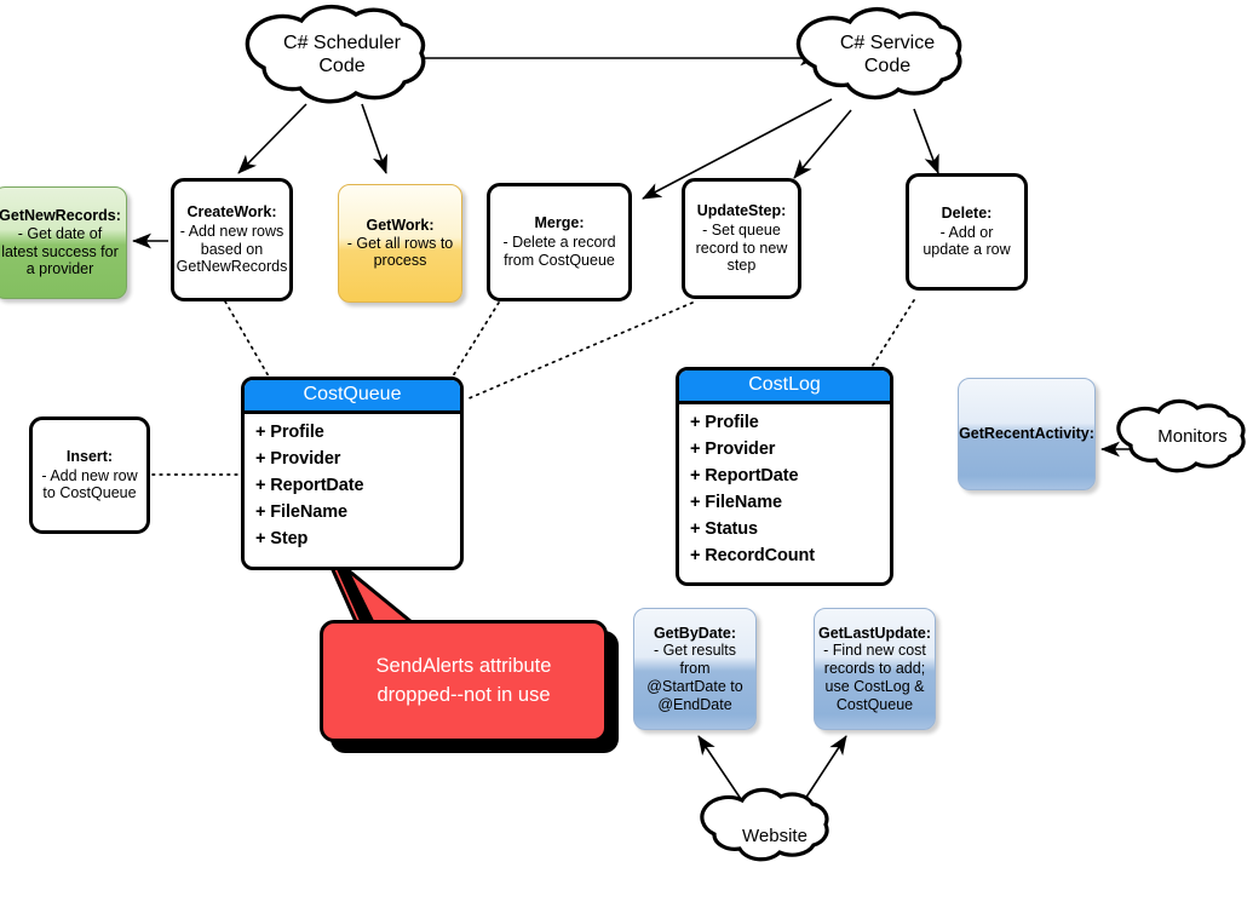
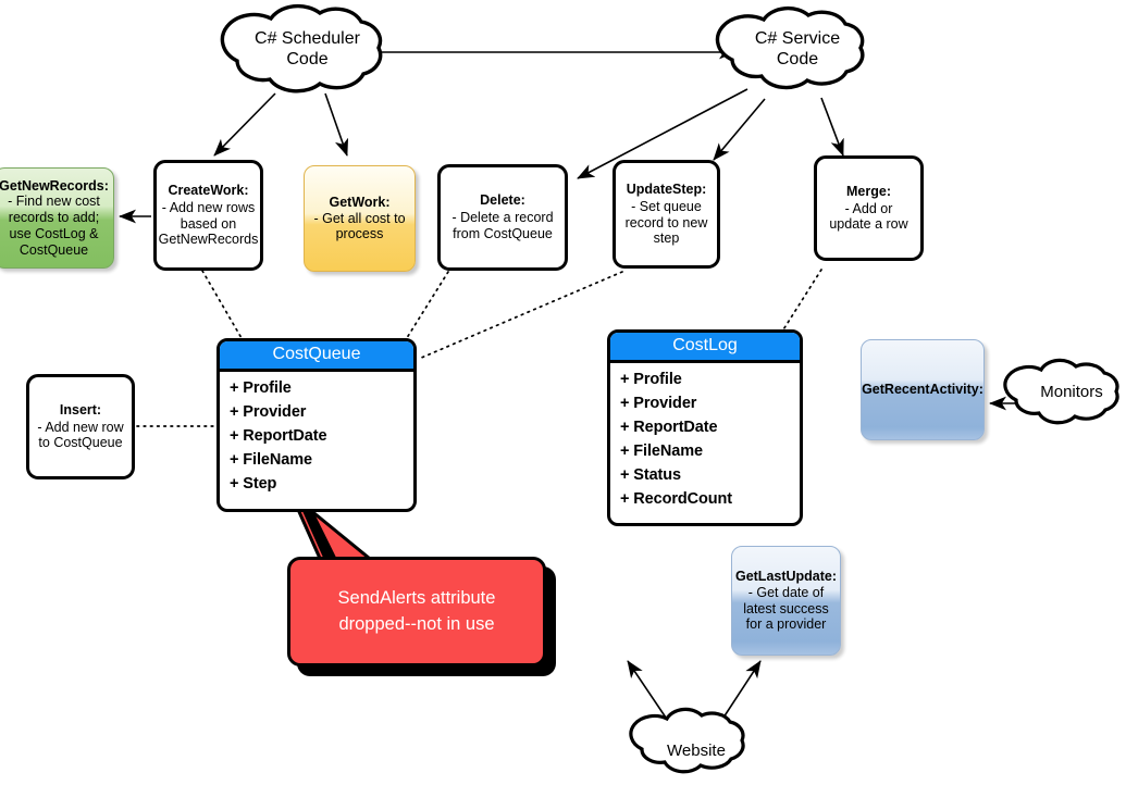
  C# Scheduler
  Code
  C# Service
  Code
  Monitors
  Website
  GetNewRecords:
- - Get date of latest success for a provider
+ - Find new cost records to add; use CostLog & CostQueue
  CreateWork:
  - Add new rows based on GetNewRecords
  GetWork:
- - Get all rows to process
+ - Get all cost to process
- Merge:
+ Delete:
  - Delete a record from CostQueue
  UpdateStep:
  - Set queue record to new step
- Delete:
+ Merge:
  - Add or update a row
  Insert:
  - Add new row to CostQueue
  GetRecentActivity:
- GetByDate:
- - Get results from @StartDate to @EndDate
  GetLastUpdate:
- - Find new cost records to add; use CostLog & CostQueue
+ - Get date of latest success for a provider
  CostQueue
  + Profile
  + Provider
  + ReportDate
  + FileName
  + Step
  CostLog
  + Profile
  + Provider
  + ReportDate
  + FileName
  + Status
  + RecordCount
  SendAlerts attribute
  dropped--not in use
